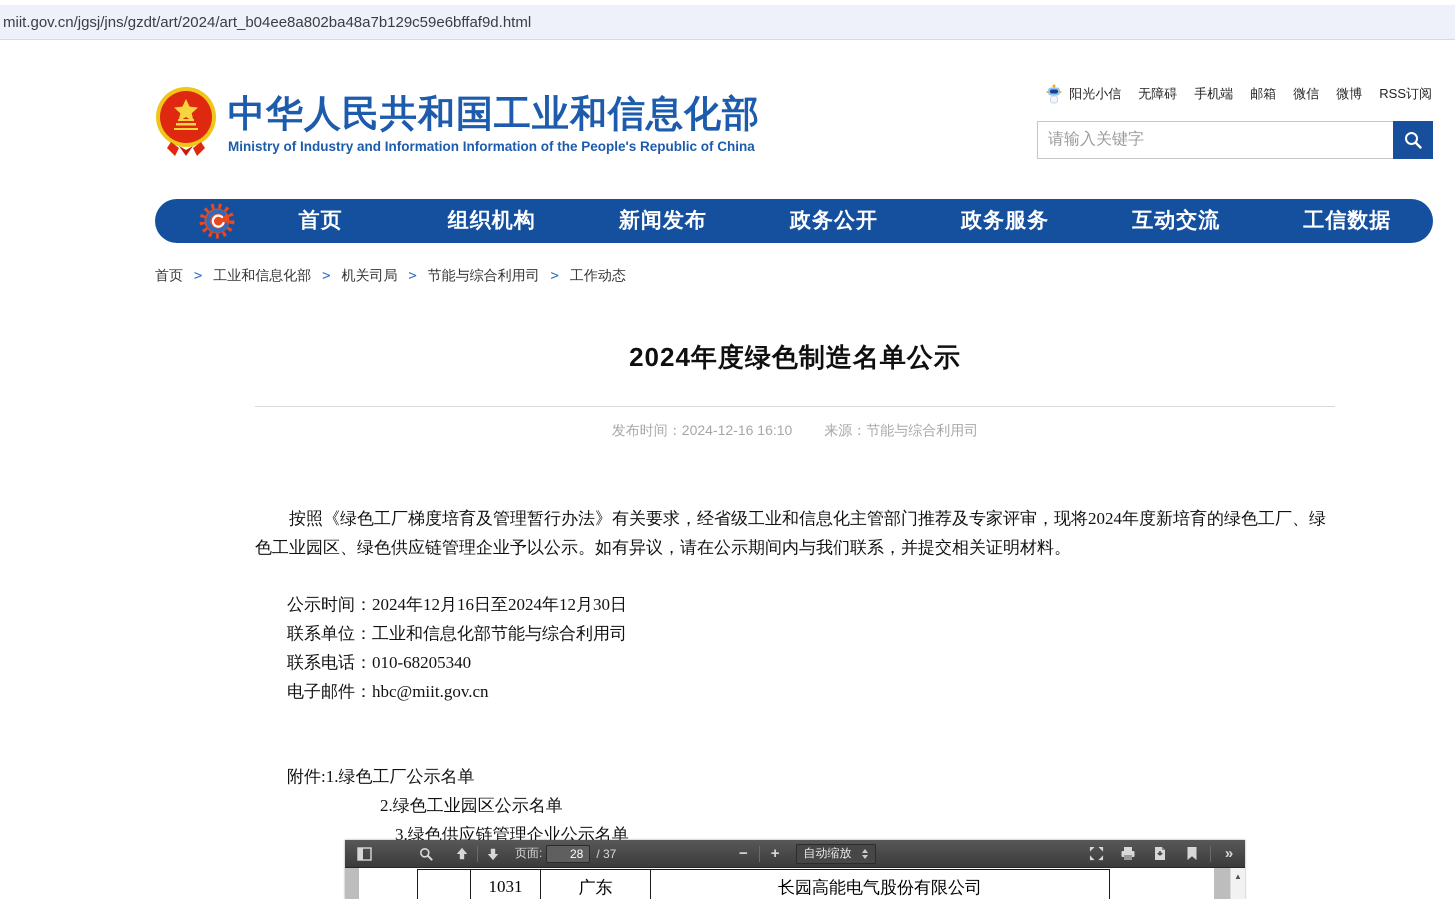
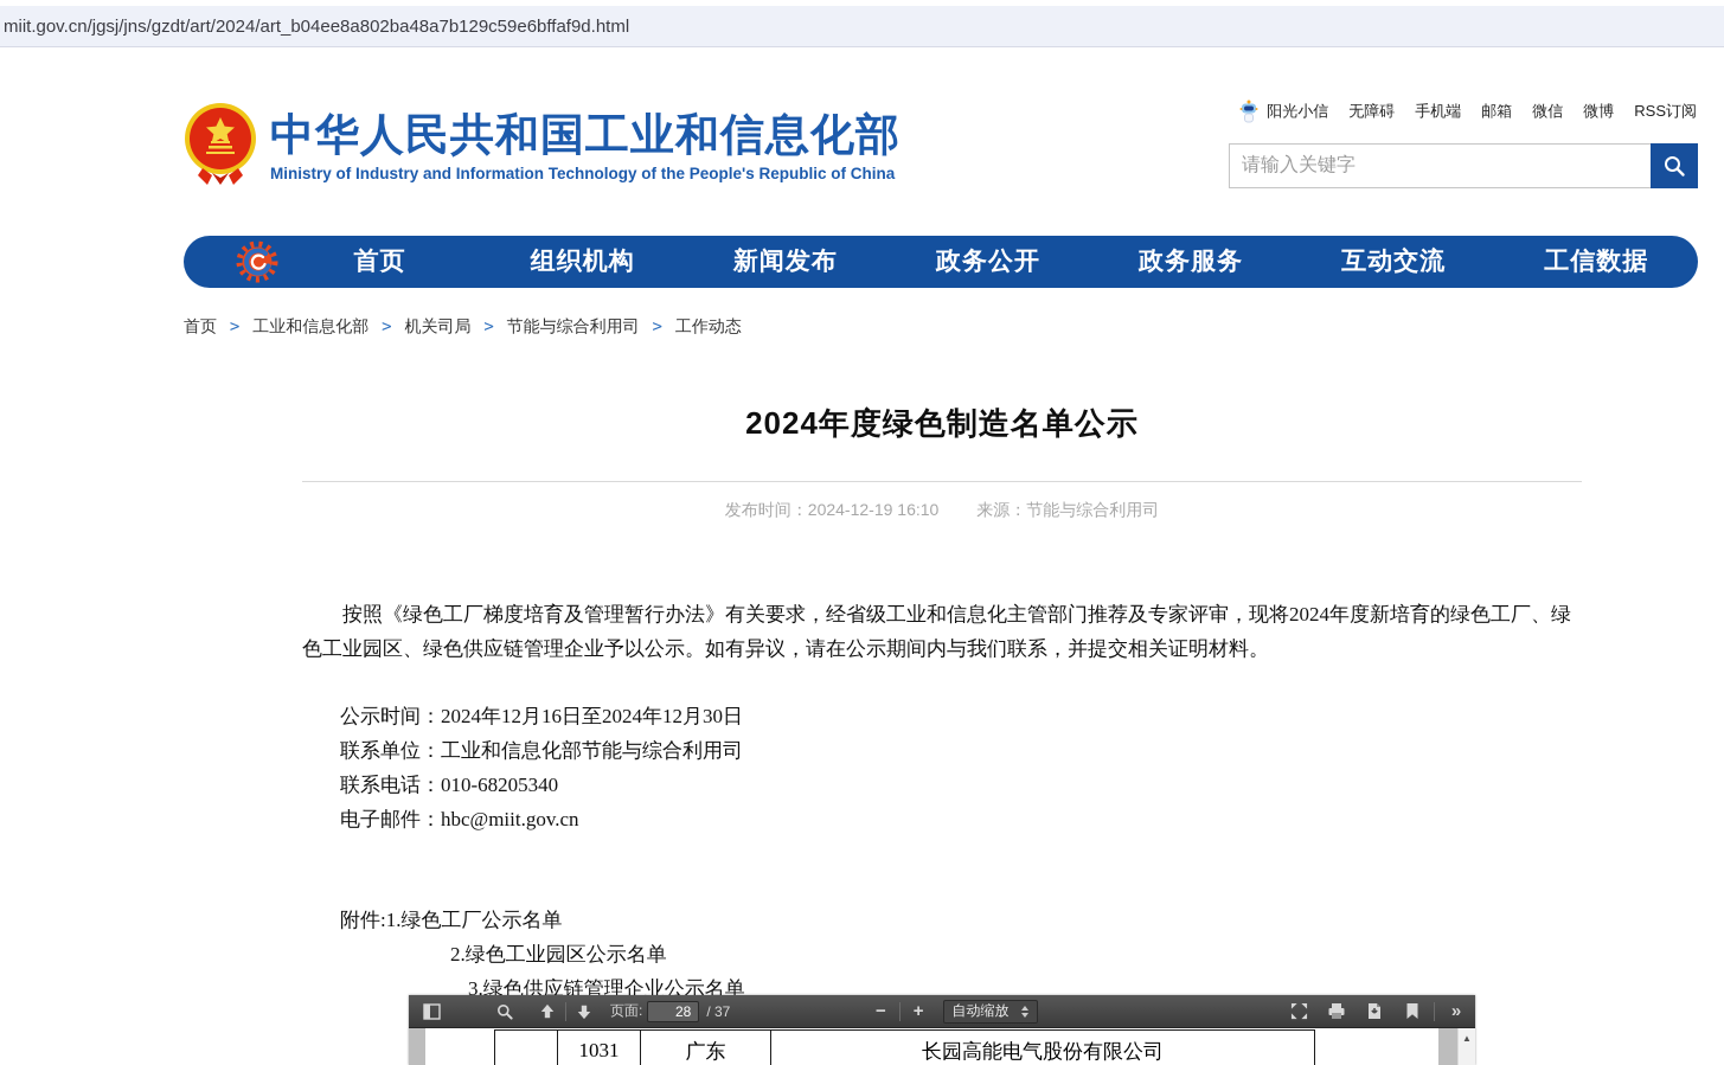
  miit.gov.cn/jgsj/jns/gzdt/art/2024/art_b04ee8a802ba48a7b129c59e6bffaf9d.html
  中华人民共和国工业和信息化部
- Ministry of Industry and Information Information of the People's Republic of China
+ Ministry of Industry and Information Technology of the People's Republic of China
  阳光小信
  无障碍
  手机端
  邮箱
  微信
  微博
  RSS订阅
  请输入关键字
  首页
  组织机构
  新闻发布
  政务公开
  政务服务
  互动交流
  工信数据
  首页 > 工业和信息化部 > 机关司局 > 节能与综合利用司 > 工作动态
  2024年度绿色制造名单公示
- 发布时间：2024-12-16 16:10 来源：节能与综合利用司
+ 发布时间：2024-12-19 16:10 来源：节能与综合利用司
  按照《绿色工厂梯度培育及管理暂行办法》有关要求，经省级工业和信息化主管部门推荐及专家评审，现将2024年度新培育的绿色工厂、绿色工业园区、绿色供应链管理企业予以公示。如有异议，请在公示期间内与我们联系，并提交相关证明材料。
  公示时间：2024年12月16日至2024年12月30日
  联系单位：工业和信息化部节能与综合利用司
  联系电话：010-68205340
  电子邮件：hbc@miit.gov.cn
  附件:1.绿色工厂公示名单
  2.绿色工业园区公示名单
  3.绿色供应链管理企业公示名单
  页面:
  28
  / 37
  −
  +
  自动缩放
  »
  1031
  广东
  长园高能电气股份有限公司
  ▲
